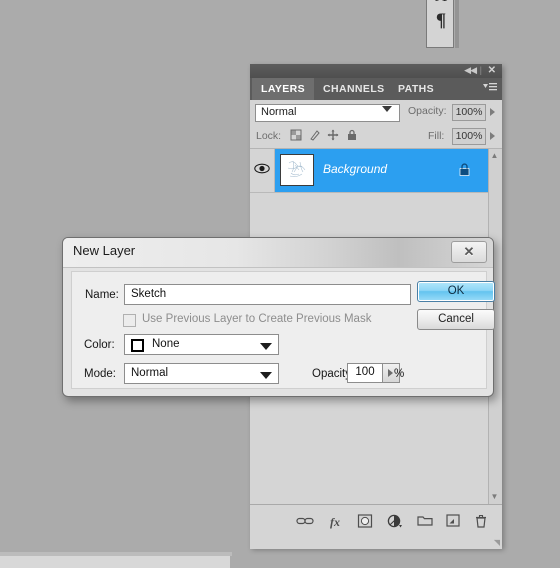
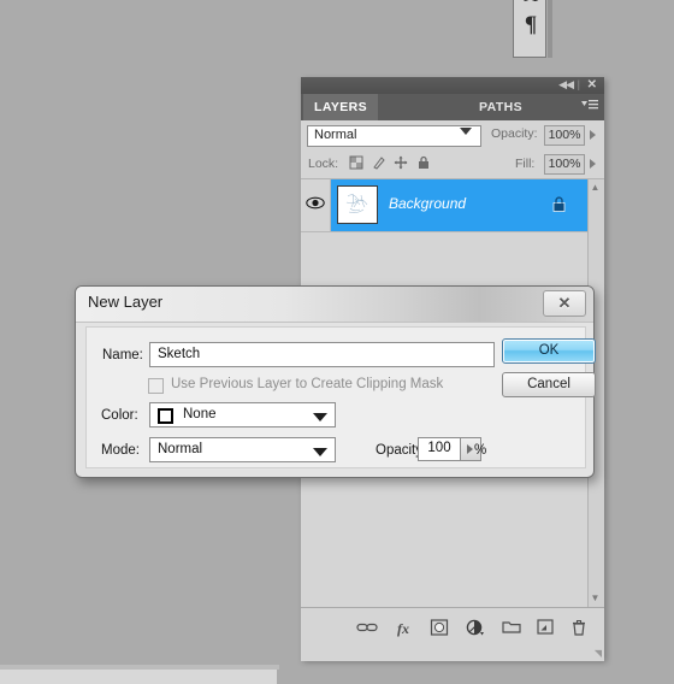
  ¶
  ◀◀
  |
  ✕
  LAYERS
- CHANNELS
  PATHS
  Normal
  Opacity:
  100%
  Lock:
  Fill:
  100%
  Background
  ▲
  ▼
  fx
  ◥
  New Layer
  ✕
  Name:
  Sketch
- Use Previous Layer to Create Previous Mask
+ Use Previous Layer to Create Clipping Mask
  Color:
  None
  Mode:
  Normal
  Opacit
  100
  %
  OK
  Cancel
